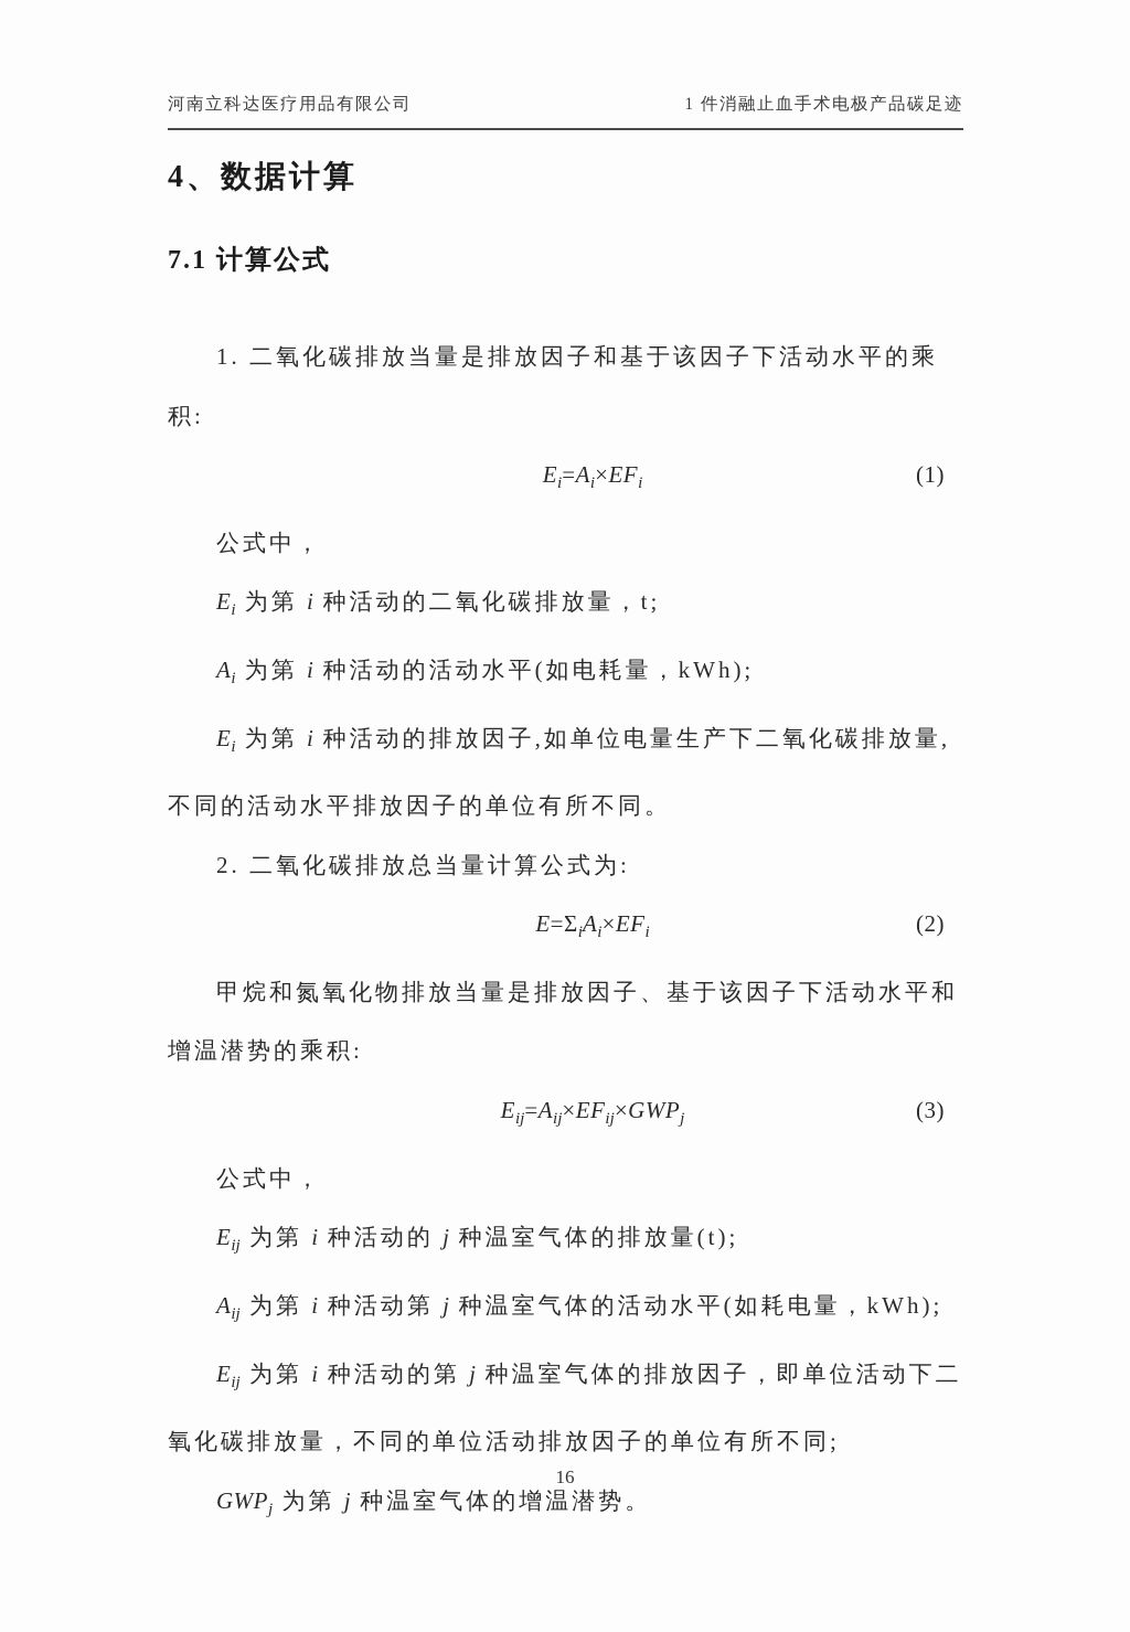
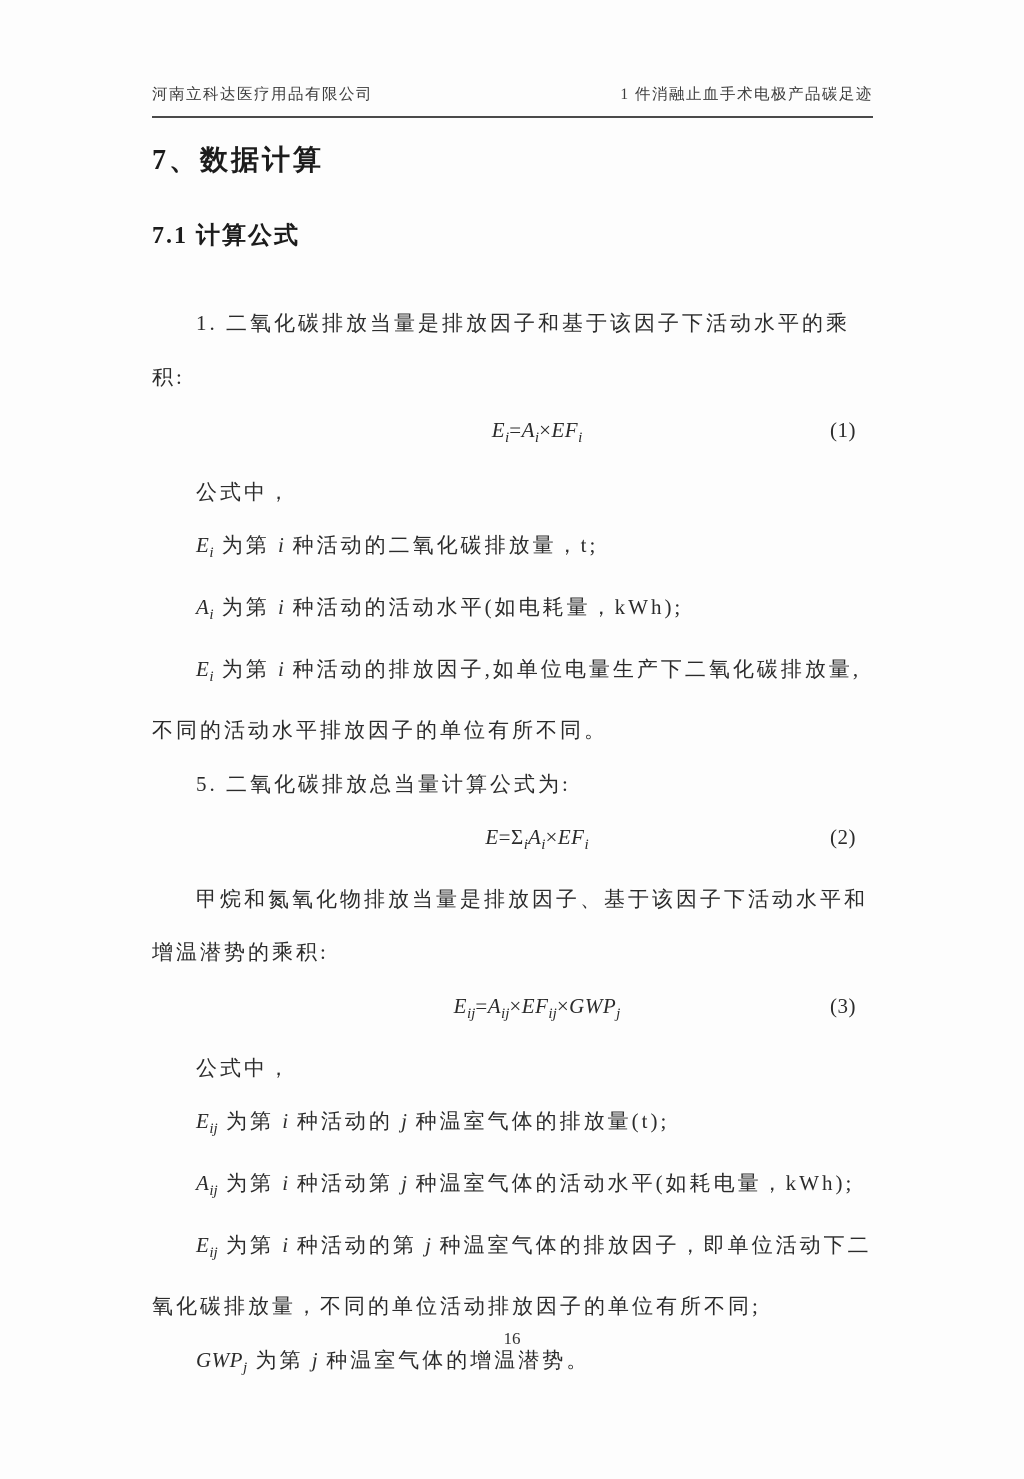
  河南立科达医疗用品有限公司
  1 件消融止血手术电极产品碳足迹
- 4、数据计算
+ 7、数据计算
  7.1 计算公式
  1. 二氧化碳排放当量是排放因子和基于该因子下活动水平的乘
  积:
  Ei=Ai×EFi
  (1)
  公式中，
  Ei 为第 i 种活动的二氧化碳排放量，t;
  Ai 为第 i 种活动的活动水平(如电耗量，kWh);
  Ei 为第 i 种活动的排放因子,如单位电量生产下二氧化碳排放量,
  不同的活动水平排放因子的单位有所不同。
- 2. 二氧化碳排放总当量计算公式为:
+ 5. 二氧化碳排放总当量计算公式为:
  E=ΣiAi×EFi
  (2)
  甲烷和氮氧化物排放当量是排放因子、基于该因子下活动水平和
  增温潜势的乘积:
  Eij=Aij×EFij×GWPj
  (3)
  公式中，
  Eij 为第 i 种活动的 j 种温室气体的排放量(t);
  Aij 为第 i 种活动第 j 种温室气体的活动水平(如耗电量，kWh);
  Eij 为第 i 种活动的第 j 种温室气体的排放因子，即单位活动下二
  氧化碳排放量，不同的单位活动排放因子的单位有所不同;
  GWPj 为第 j 种温室气体的增温潜势。
  16
